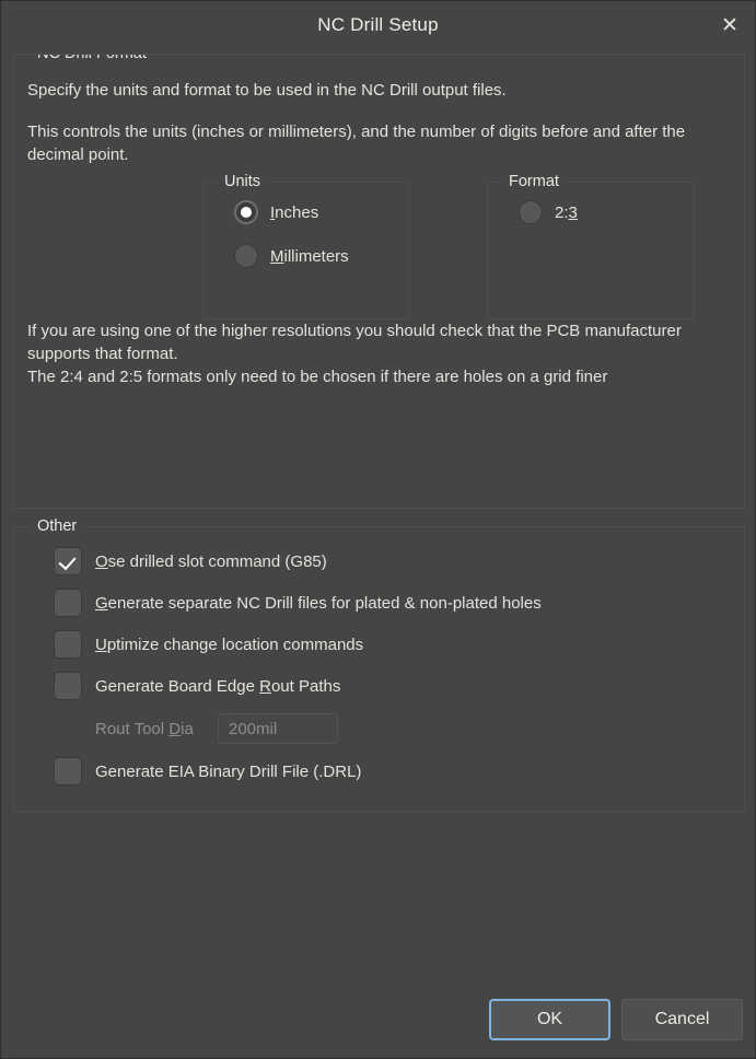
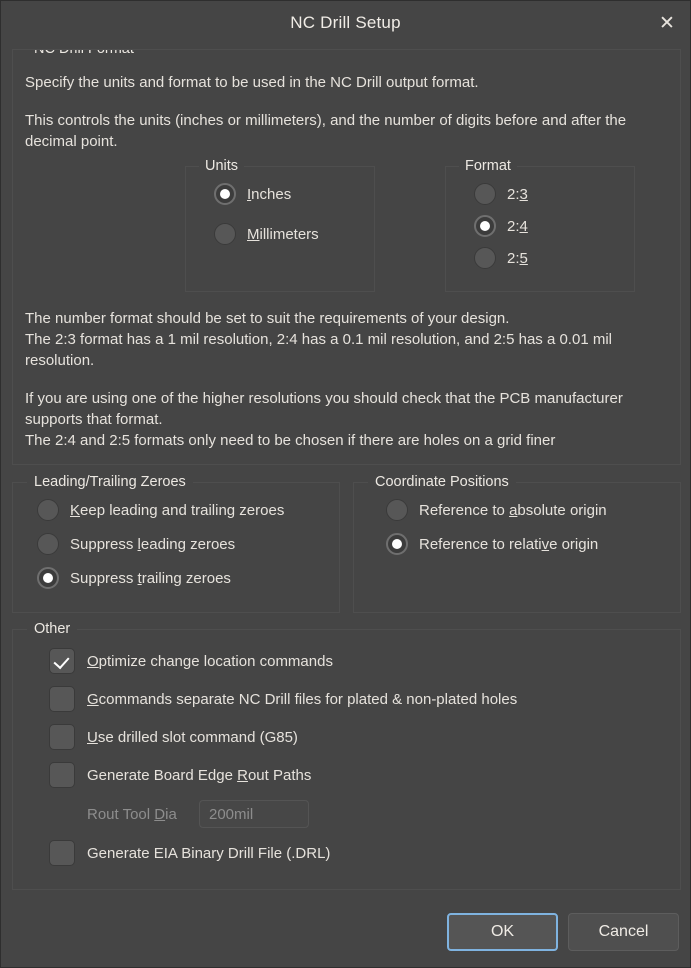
  NC Drill Setup
  ✕
- Specify the units and format to be used in the NC Drill output files.
+ Specify the units and format to be used in the NC Drill output format.
  This controls the units (inches or millimeters), and the number of digits before and after the decimal point.
  Units
  Inches
  Millimeters
  Format
  2:3
+ 2:4
+ 2:5
+ The number format should be set to suit the requirements of your design.
+ The 2:3 format has a 1 mil resolution, 2:4 has a 0.1 mil resolution, and 2:5 has a 0.01 mil resolution.
  If you are using one of the higher resolutions you should check that the PCB manufacturer supports that format.
  The 2:4 and 2:5 formats only need to be chosen if there are holes on a grid finer
+ Leading/Trailing Zeroes
+ Keep leading and trailing zeroes
+ Suppress leading zeroes
+ Suppress trailing zeroes
+ Coordinate Positions
+ Reference to absolute origin
+ Reference to relative origin
  Other
- Ose drilled slot command (G85)
+ Optimize change location commands
- Generate separate NC Drill files for plated & non-plated holes
+ Gcommands separate NC Drill files for plated & non-plated holes
- Uptimize change location commands
+ Use drilled slot command (G85)
  Generate Board Edge Rout Paths
  Rout Tool Dia
  200mil
  Generate EIA Binary Drill File (.DRL)
  OK
  Cancel
